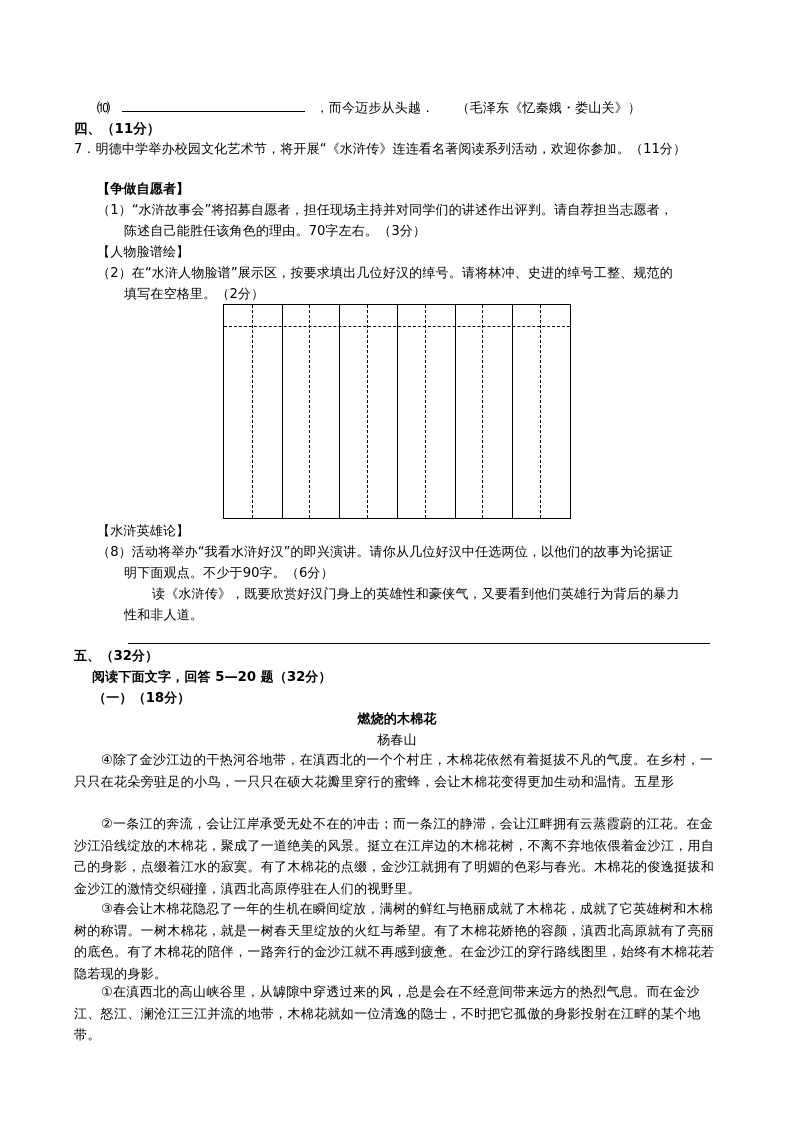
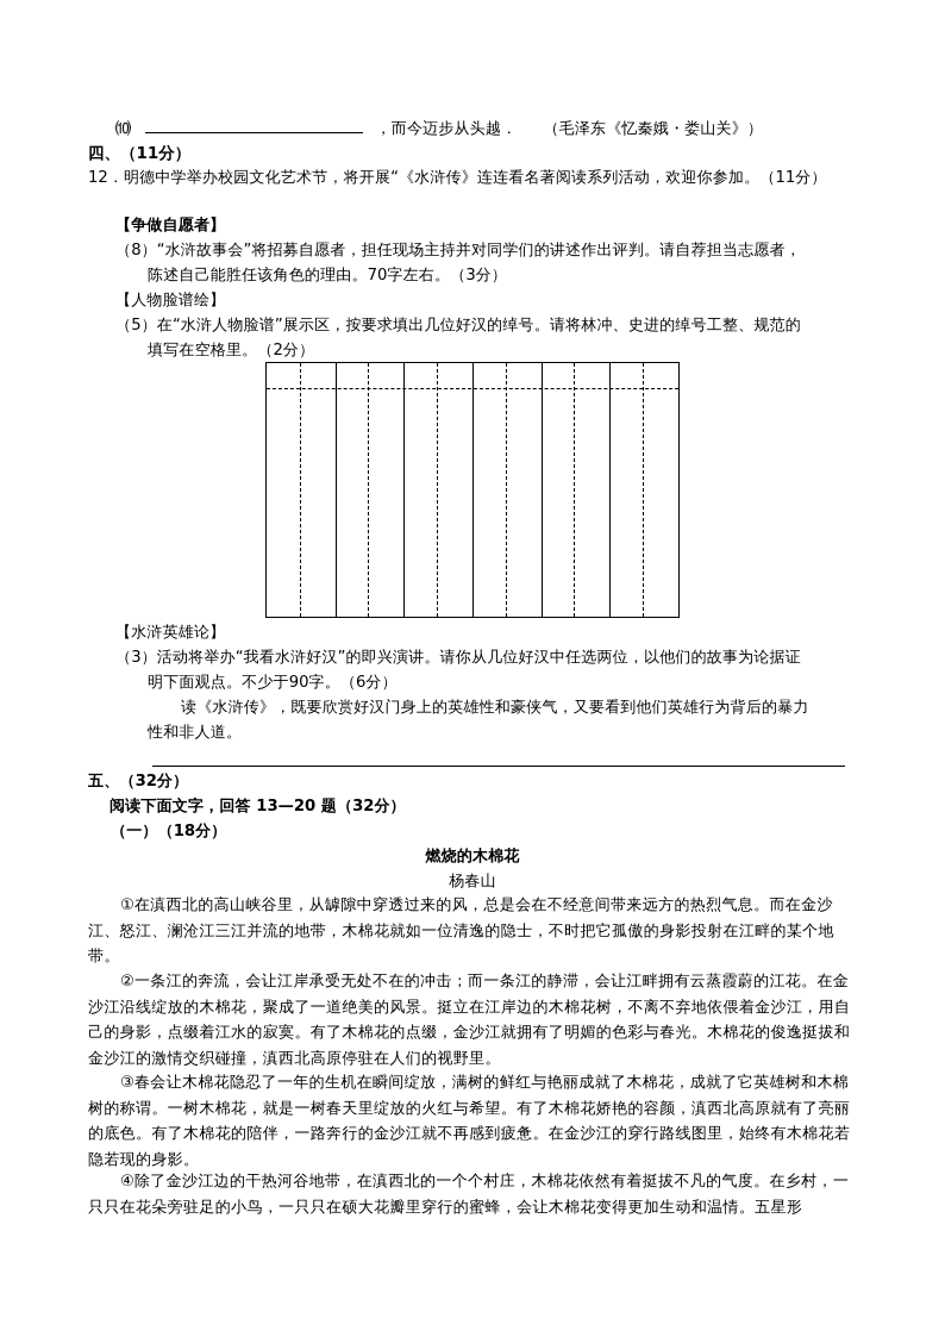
  ⑽ ，而今迈步从头越． （毛泽东《忆秦娥・娄山关》）
  四、（11分）
- 7．明德中学举办校园文化艺术节，将开展“《水浒传》连连看名著阅读系列活动，欢迎你参加。（11分）
+ 12．明德中学举办校园文化艺术节，将开展“《水浒传》连连看名著阅读系列活动，欢迎你参加。（11分）
  【争做自愿者】
- （1）“水浒故事会”将招募自愿者，担任现场主持并对同学们的讲述作出评判。请自荐担当志愿者，
+ （8）“水浒故事会”将招募自愿者，担任现场主持并对同学们的讲述作出评判。请自荐担当志愿者，
  陈述自己能胜任该角色的理由。70字左右。（3分）
  【人物脸谱绘】
- （2）在“水浒人物脸谱”展示区，按要求填出几位好汉的绰号。请将林冲、史进的绰号工整、规范的
+ （5）在“水浒人物脸谱”展示区，按要求填出几位好汉的绰号。请将林冲、史进的绰号工整、规范的
  填写在空格里。（2分）
  【水浒英雄论】
- （8）活动将举办“我看水浒好汉”的即兴演讲。请你从几位好汉中任选两位，以他们的故事为论据证
+ （3）活动将举办“我看水浒好汉”的即兴演讲。请你从几位好汉中任选两位，以他们的故事为论据证
  明下面观点。不少于90字。（6分）
  读《水浒传》，既要欣赏好汉门身上的英雄性和豪侠气，又要看到他们英雄行为背后的暴力
  性和非人道。
  五、（32分）
- 阅读下面文字，回答 5—20 题（32分）
+ 阅读下面文字，回答 13—20 题（32分）
  （一）（18分）
  燃烧的木棉花
  杨春山
- ④除了金沙江边的干热河谷地带，在滇西北的一个个村庄，木棉花依然有着挺拔不凡的气度。在乡村，一只只在花朵旁驻足的小鸟，一只只在硕大花瓣里穿行的蜜蜂，会让木棉花变得更加生动和温情。五星形
+ ①在滇西北的高山峡谷里，从罅隙中穿透过来的风，总是会在不经意间带来远方的热烈气息。而在金沙江、怒江、澜沧江三江并流的地带，木棉花就如一位清逸的隐士，不时把它孤傲的身影投射在江畔的某个地带。
  ②一条江的奔流，会让江岸承受无处不在的冲击；而一条江的静滞，会让江畔拥有云蒸霞蔚的江花。在金沙江沿线绽放的木棉花，聚成了一道绝美的风景。挺立在江岸边的木棉花树，不离不弃地依偎着金沙江，用自己的身影，点缀着江水的寂寞。有了木棉花的点缀，金沙江就拥有了明媚的色彩与春光。木棉花的俊逸挺拔和金沙江的激情交织碰撞，滇西北高原停驻在人们的视野里。
  ③春会让木棉花隐忍了一年的生机在瞬间绽放，满树的鲜红与艳丽成就了木棉花，成就了它英雄树和木棉树的称谓。一树木棉花，就是一树春天里绽放的火红与希望。有了木棉花娇艳的容颜，滇西北高原就有了亮丽的底色。有了木棉花的陪伴，一路奔行的金沙江就不再感到疲惫。在金沙江的穿行路线图里，始终有木棉花若隐若现的身影。
- ①在滇西北的高山峡谷里，从罅隙中穿透过来的风，总是会在不经意间带来远方的热烈气息。而在金沙江、怒江、澜沧江三江并流的地带，木棉花就如一位清逸的隐士，不时把它孤傲的身影投射在江畔的某个地带。
+ ④除了金沙江边的干热河谷地带，在滇西北的一个个村庄，木棉花依然有着挺拔不凡的气度。在乡村，一只只在花朵旁驻足的小鸟，一只只在硕大花瓣里穿行的蜜蜂，会让木棉花变得更加生动和温情。五星形
